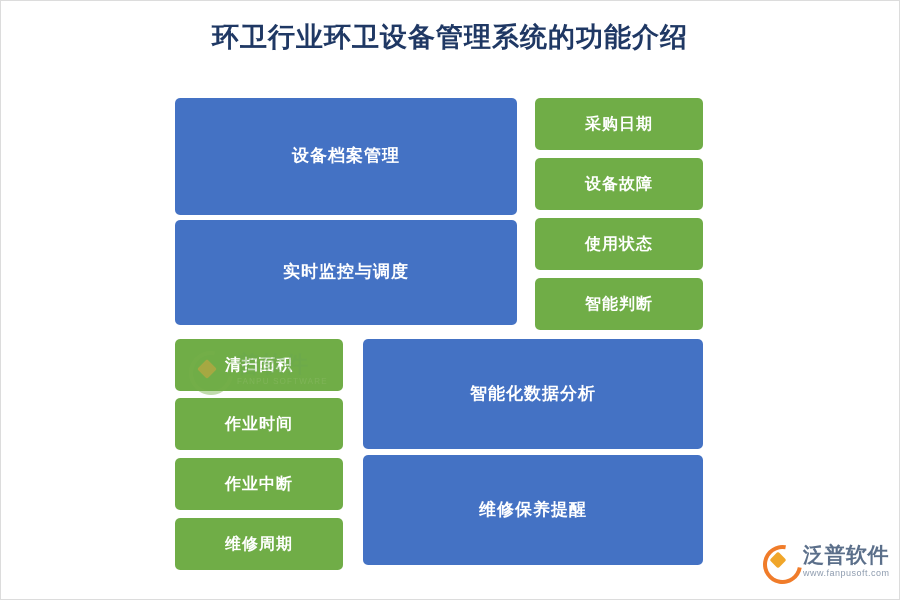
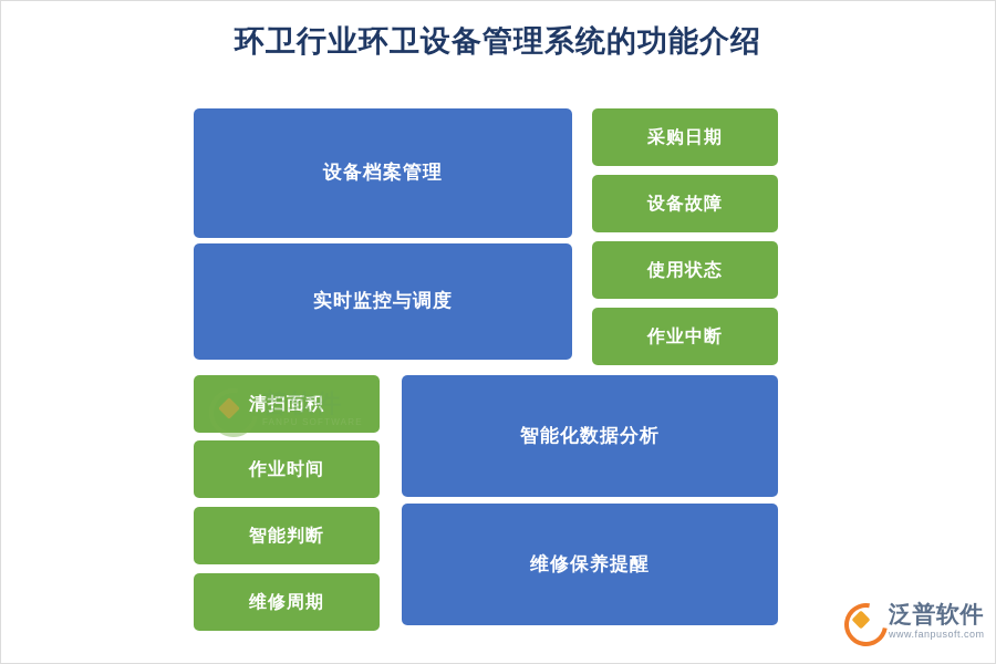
  环卫行业环卫设备管理系统的功能介绍
  设备档案管理
  采购日期
  设备故障
  实时监控与调度
  使用状态
- 智能判断
+ 作业中断
  清扫面积
  智能化数据分析
  作业时间
- 作业中断
+ 智能判断
  维修保养提醒
  维修周期
  普软件
  泛普软件
  www.fanpusoft.com
